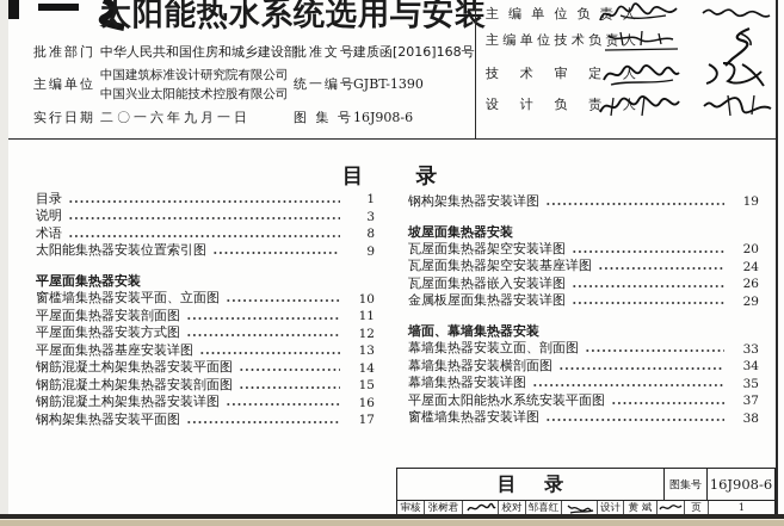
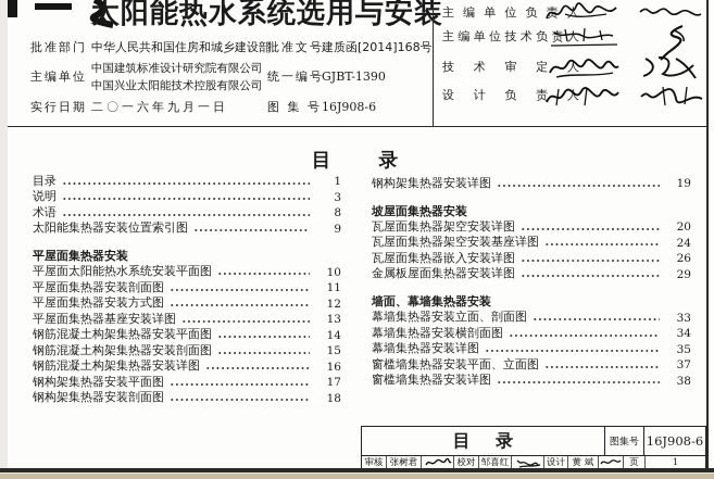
  太阳能热水系统选用与安装
  批准部门
  中华人民共和国住房和城乡建设部
  批准文号
- 建质函[2016]168号
+ 建质函[2014]168号
  主编单位
  中国建筑标准设计研究院有限公司
  中国兴业太阳能技术控股有限公司
  统一编号
  GJBT-1390
  实行日期
  二〇一六年九月一日
  图 集 号
  16J908-6
  主编单位负责人
  主编单位技术负责人
  技 术 审 定 人
  设 计 负 责 人
  目 录
  目录
  1
  说明
  3
  术语
  8
  太阳能集热器安装位置索引图
  9
  平屋面集热器安装
- 窗槛墙集热器安装平面、立面图
+ 平屋面太阳能热水系统安装平面图
  10
  平屋面集热器安装剖面图
  11
  平屋面集热器安装方式图
  12
  平屋面集热器基座安装详图
  13
  钢筋混凝土构架集热器安装平面图
  14
  钢筋混凝土构架集热器安装剖面图
  15
  钢筋混凝土构架集热器安装详图
  16
  钢构架集热器安装平面图
  17
+ 钢构架集热器安装剖面图
+ 18
  钢构架集热器安装详图
  19
  坡屋面集热器安装
  瓦屋面集热器架空安装详图
  20
  瓦屋面集热器架空安装基座详图
  24
  瓦屋面集热器嵌入安装详图
  26
  金属板屋面集热器安装详图
  29
  墙面、幕墙集热器安装
  幕墙集热器安装立面、剖面图
  33
  幕墙集热器安装横剖面图
  34
  幕墙集热器安装详图
  35
- 平屋面太阳能热水系统安装平面图
+ 窗槛墙集热器安装平面、立面图
  37
  窗槛墙集热器安装详图
  38
  目 录
  图集号
  16J908-6
  审核
  张树君
  校对
  邹喜红
  设计
  黄 斌
  页
  1
